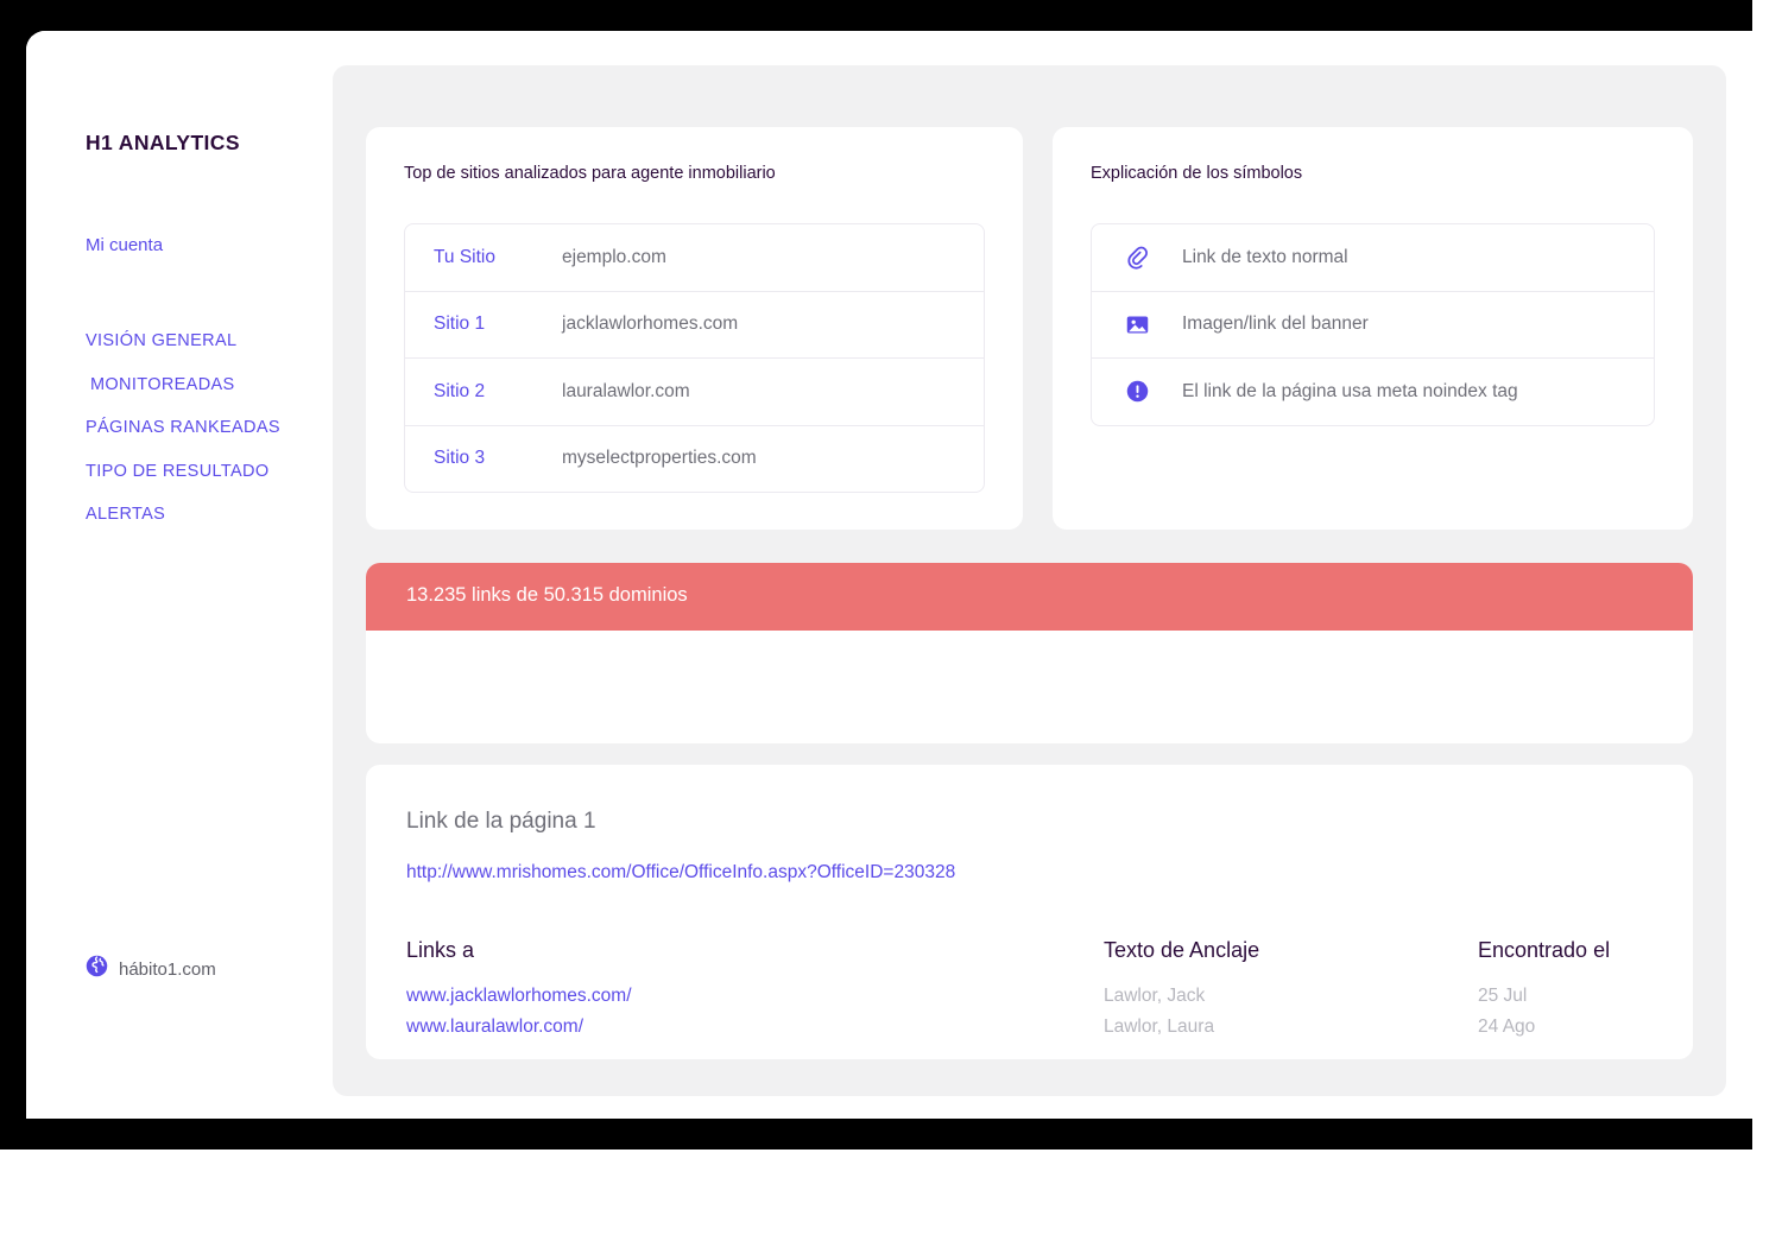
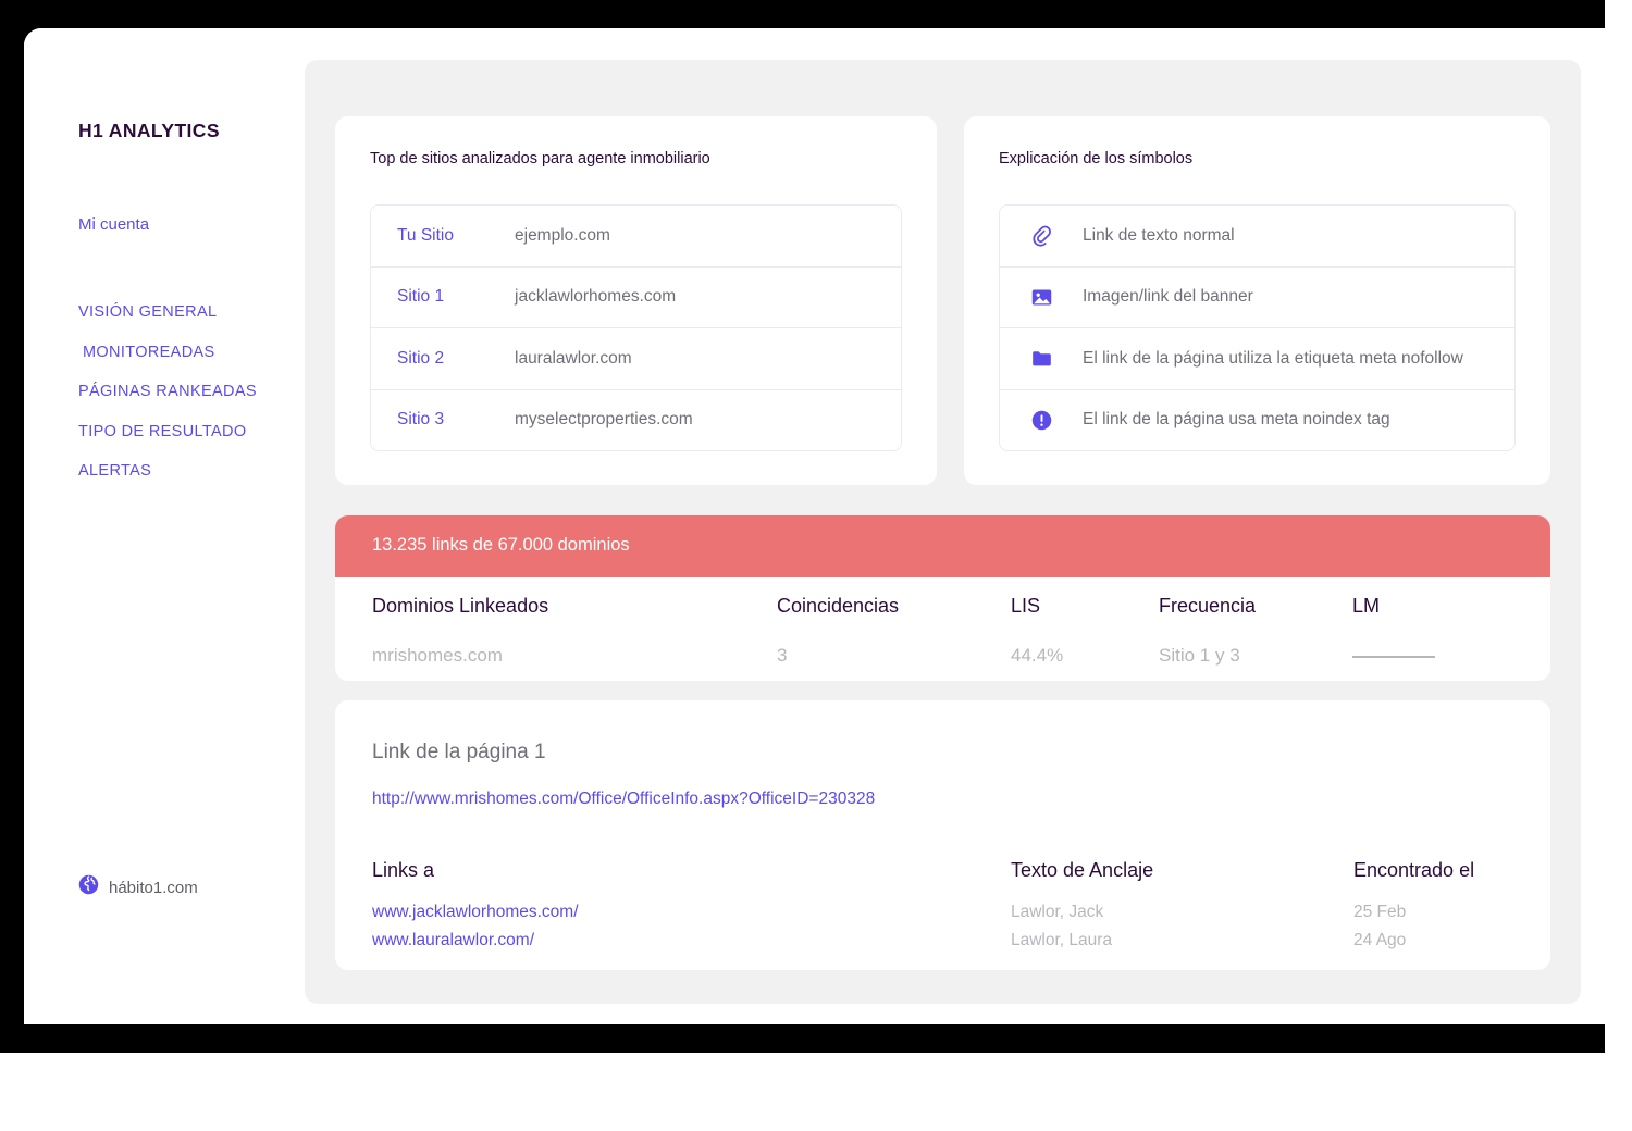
  H1 ANALYTICS
  Mi cuenta
  VISIÓN GENERAL
  MONITOREADAS
  PÁGINAS RANKEADAS
  TIPO DE RESULTADO
  ALERTAS
  hábito1.com
  Top de sitios analizados para agente inmobiliario
  Tu Sitio
  ejemplo.com
  Sitio 1
  jacklawlorhomes.com
  Sitio 2
  lauralawlor.com
  Sitio 3
  myselectproperties.com
  Explicación de los símbolos
  Link de texto normal
  Imagen/link del banner
+ El link de la página utiliza la etiqueta meta nofollow
  El link de la página usa meta noindex tag
- 13.235 links de 50.315 dominios
+ 13.235 links de 67.000 dominios
+ Dominios Linkeados
+ Coincidencias
+ LIS
+ Frecuencia
+ LM
+ mrishomes.com
+ 3
+ 44.4%
+ Sitio 1 y 3
  Link de la página 1
  http://www.mrishomes.com/Office/OfficeInfo.aspx?OfficeID=230328
  Links a
  Texto de Anclaje
  Encontrado el
  www.jacklawlorhomes.com/
  Lawlor, Jack
- 25 Jul
+ 25 Feb
  www.lauralawlor.com/
  Lawlor, Laura
  24 Ago
